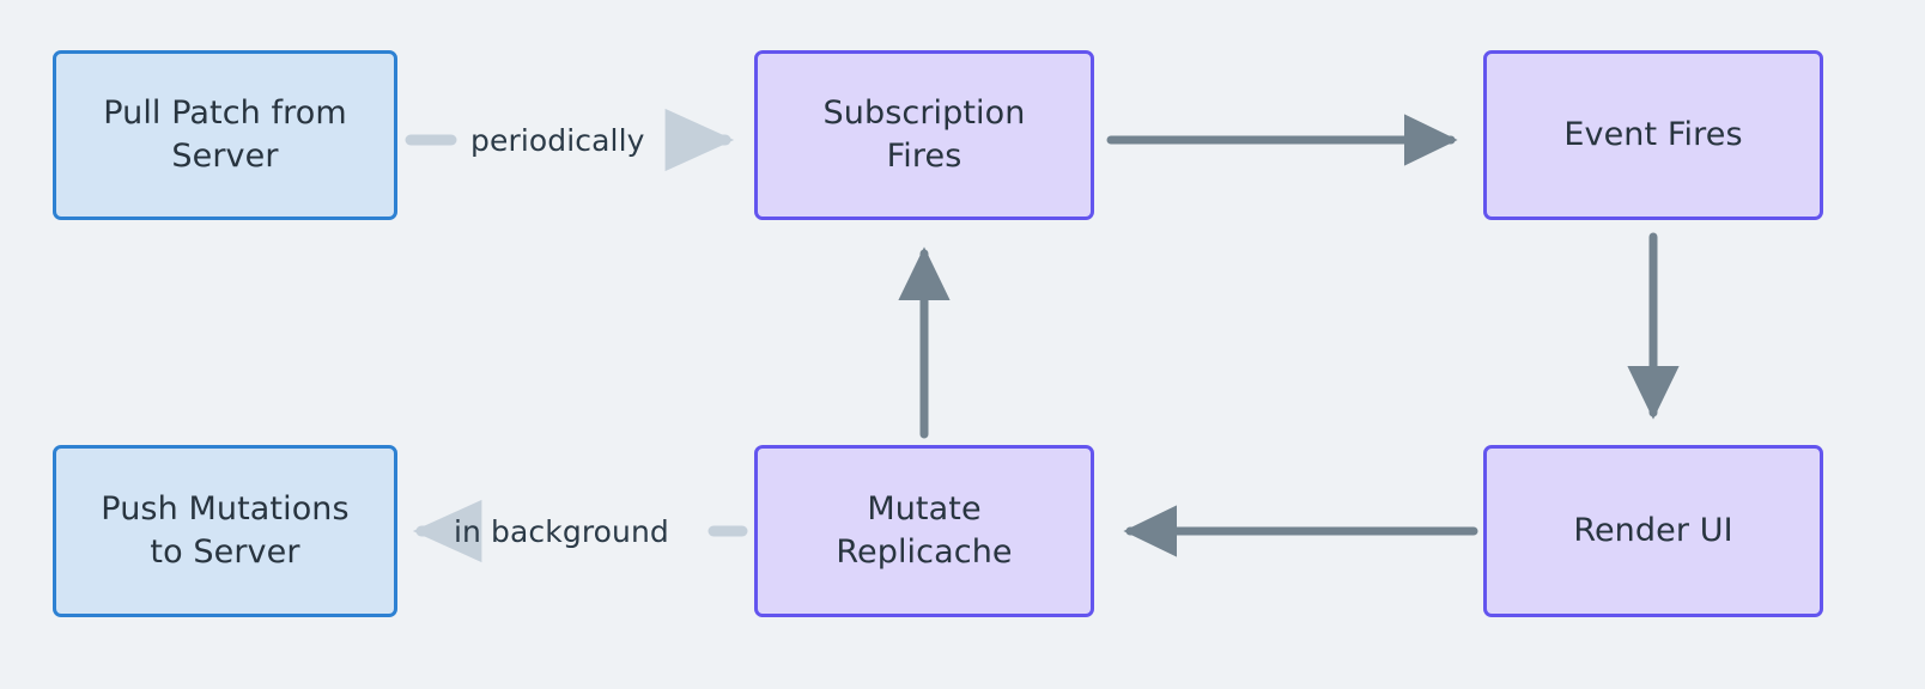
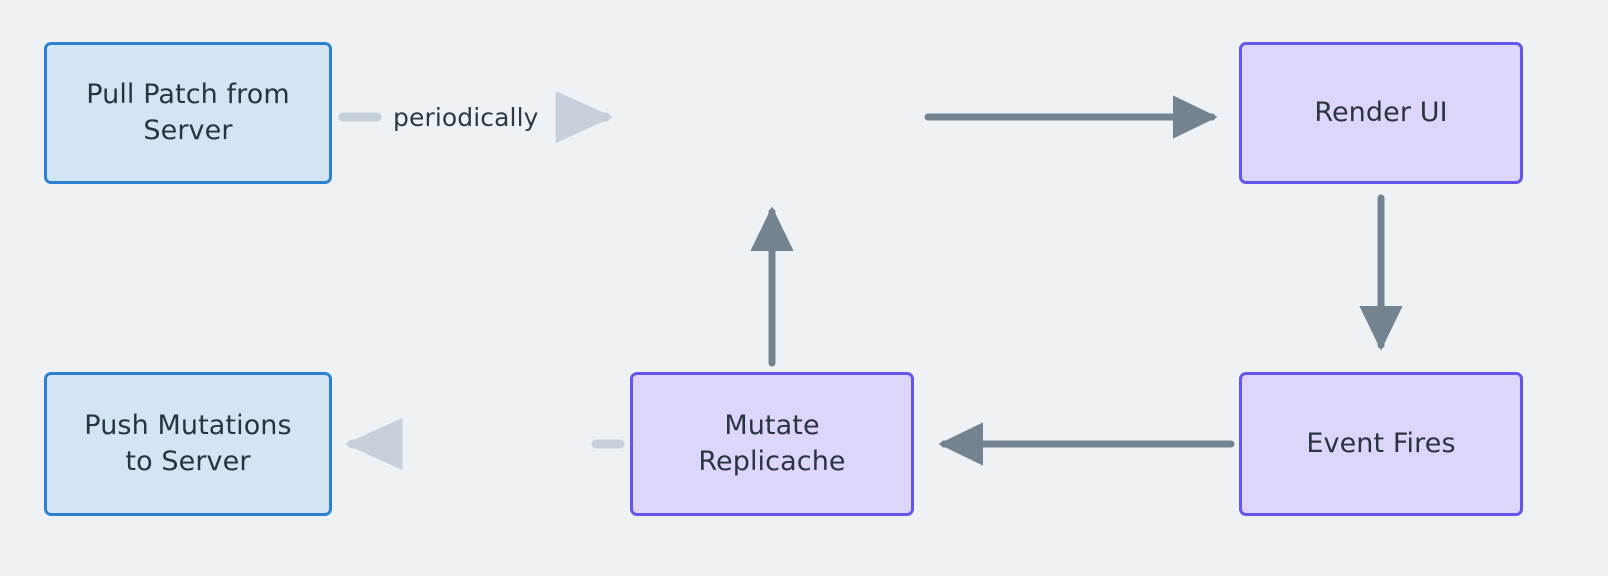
  Pull Patch from
  Server
- Subscription
- Fires
- Event Fires
+ Render UI
  Push Mutations
  to Server
  Mutate
  Replicache
- Render UI
+ Event Fires
  periodically
- in background
